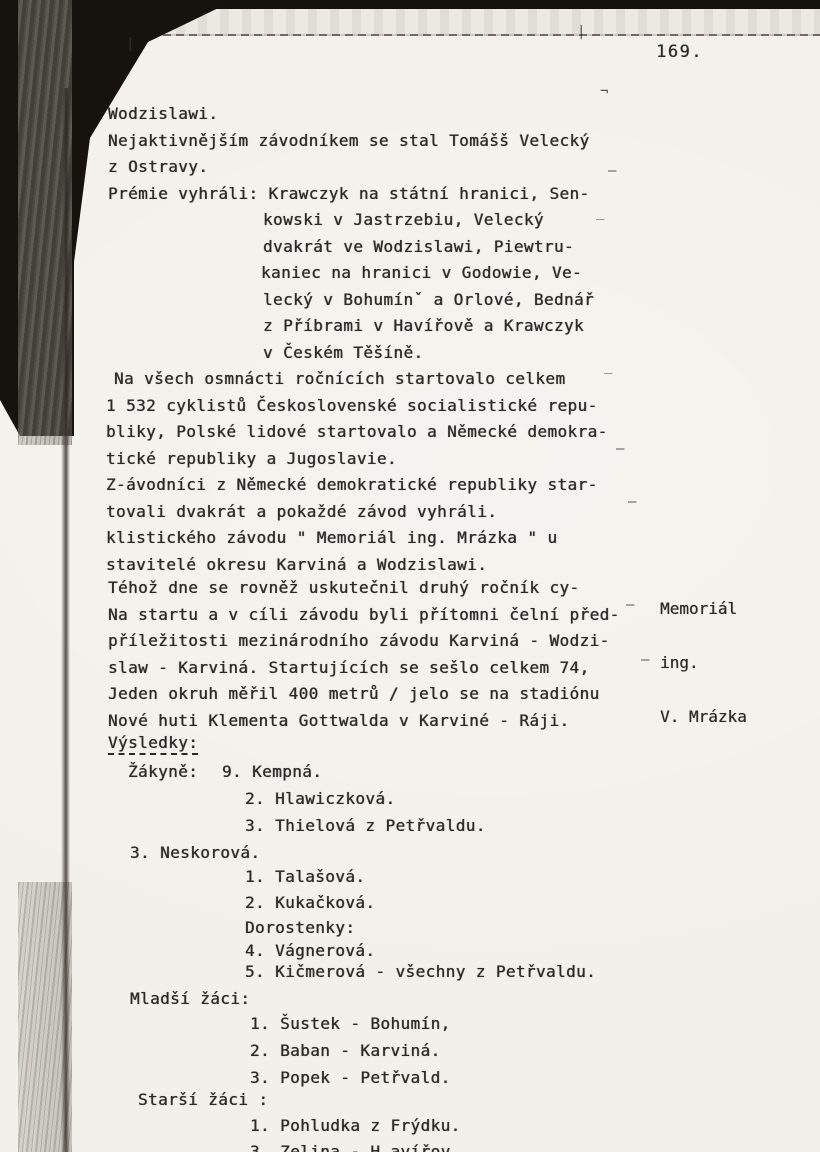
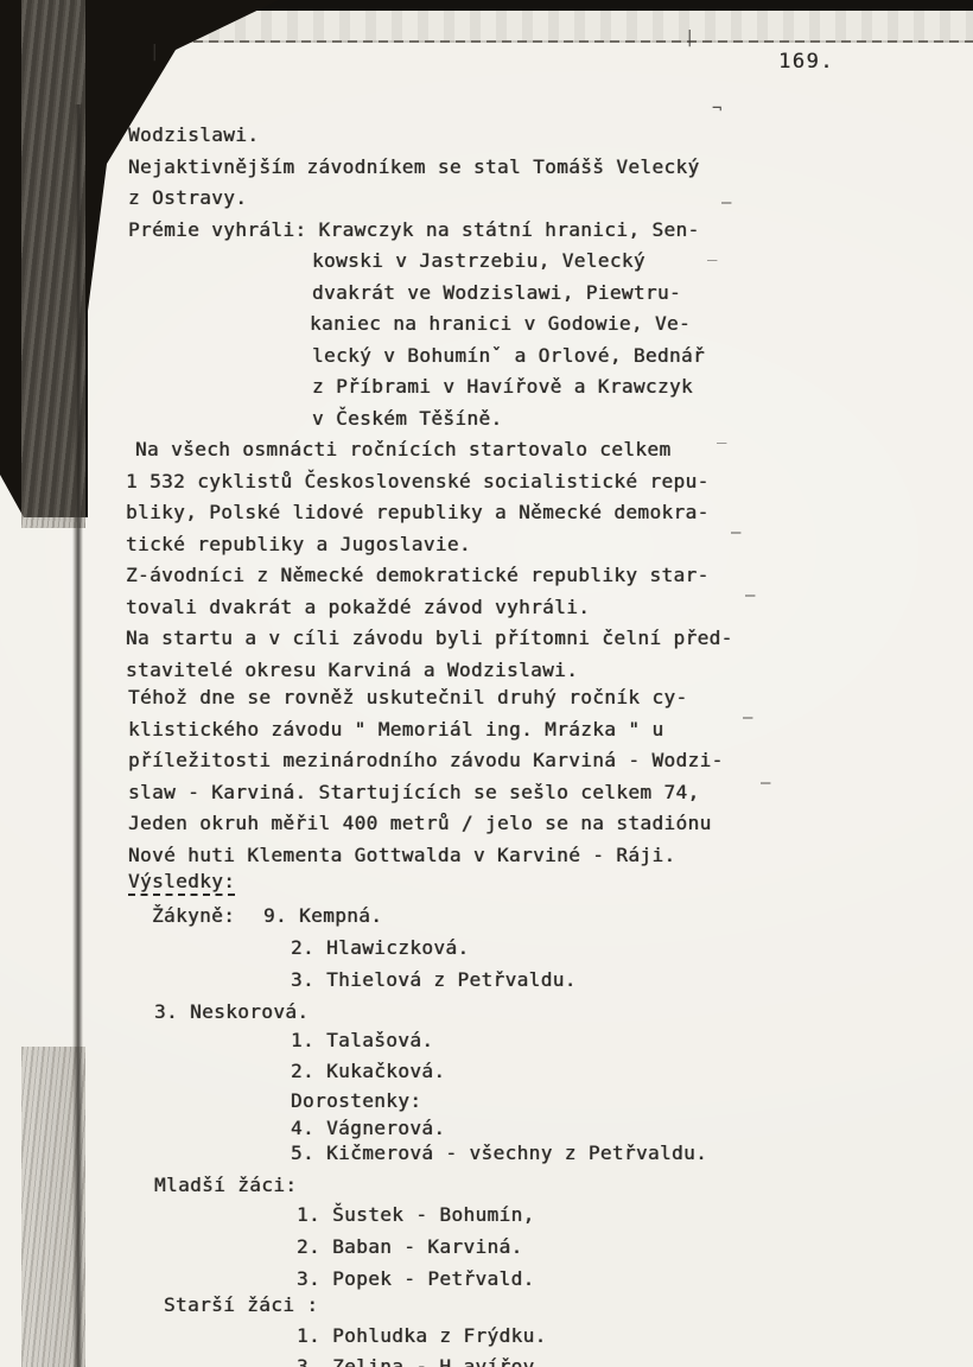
  169.
- Memoriál
- ing.
- V. Mrázka
  Wodzislawi.
  Nejaktivnějším závodníkem se stal Tomášš Velecký
  z Ostravy.
  Prémie vyhráli: Krawczyk na státní hranici, Sen-
  kowski v Jastrzebiu, Velecký
  dvakrát ve Wodzislawi, Piewtru-
  kaniec na hranici v Godowie, Ve-
  lecký v Bohumínˇ a Orlové, Bednář
  z Příbrami v Havířově a Krawczyk
  v Českém Těšíně.
  Na všech osmnácti ročnících startovalo celkem
  1 532 cyklistů Československé socialistické repu-
- bliky, Polské lidové startovalo a Německé demokra-
+ bliky, Polské lidové republiky a Německé demokra-
  tické republiky a Jugoslavie.
  Z-ávodníci z Německé demokratické republiky star-
  tovali dvakrát a pokaždé závod vyhráli.
- klistického závodu " Memoriál ing. Mrázka " u
+ Na startu a v cíli závodu byli přítomni čelní před-
  stavitelé okresu Karviná a Wodzislawi.
  Téhož dne se rovněž uskutečnil druhý ročník cy-
- Na startu a v cíli závodu byli přítomni čelní před-
+ klistického závodu " Memoriál ing. Mrázka " u
  příležitosti mezinárodního závodu Karviná - Wodzi-
  slaw - Karviná. Startujících se sešlo celkem 74,
  Jeden okruh měřil 400 metrů / jelo se na stadiónu
  Nové huti Klementa Gottwalda v Karviné - Ráji.
  Výsledky:
  Žákyně:
  9. Kempná.
  2. Hlawiczková.
  3. Thielová z Petřvaldu.
  3. Neskorová.
  1. Talašová.
  2. Kukačková.
  Dorostenky:
  4. Vágnerová.
  5. Kičmerová - všechny z Petřvaldu.
  Mladší žáci:
  1. Šustek - Bohumín,
  2. Baban - Karviná.
  3. Popek - Petřvald.
  Starší žáci :
  1. Pohludka z Frýdku.
  ¬
  —
  _
  _
  —
  —
  —
  —
  |
  |
